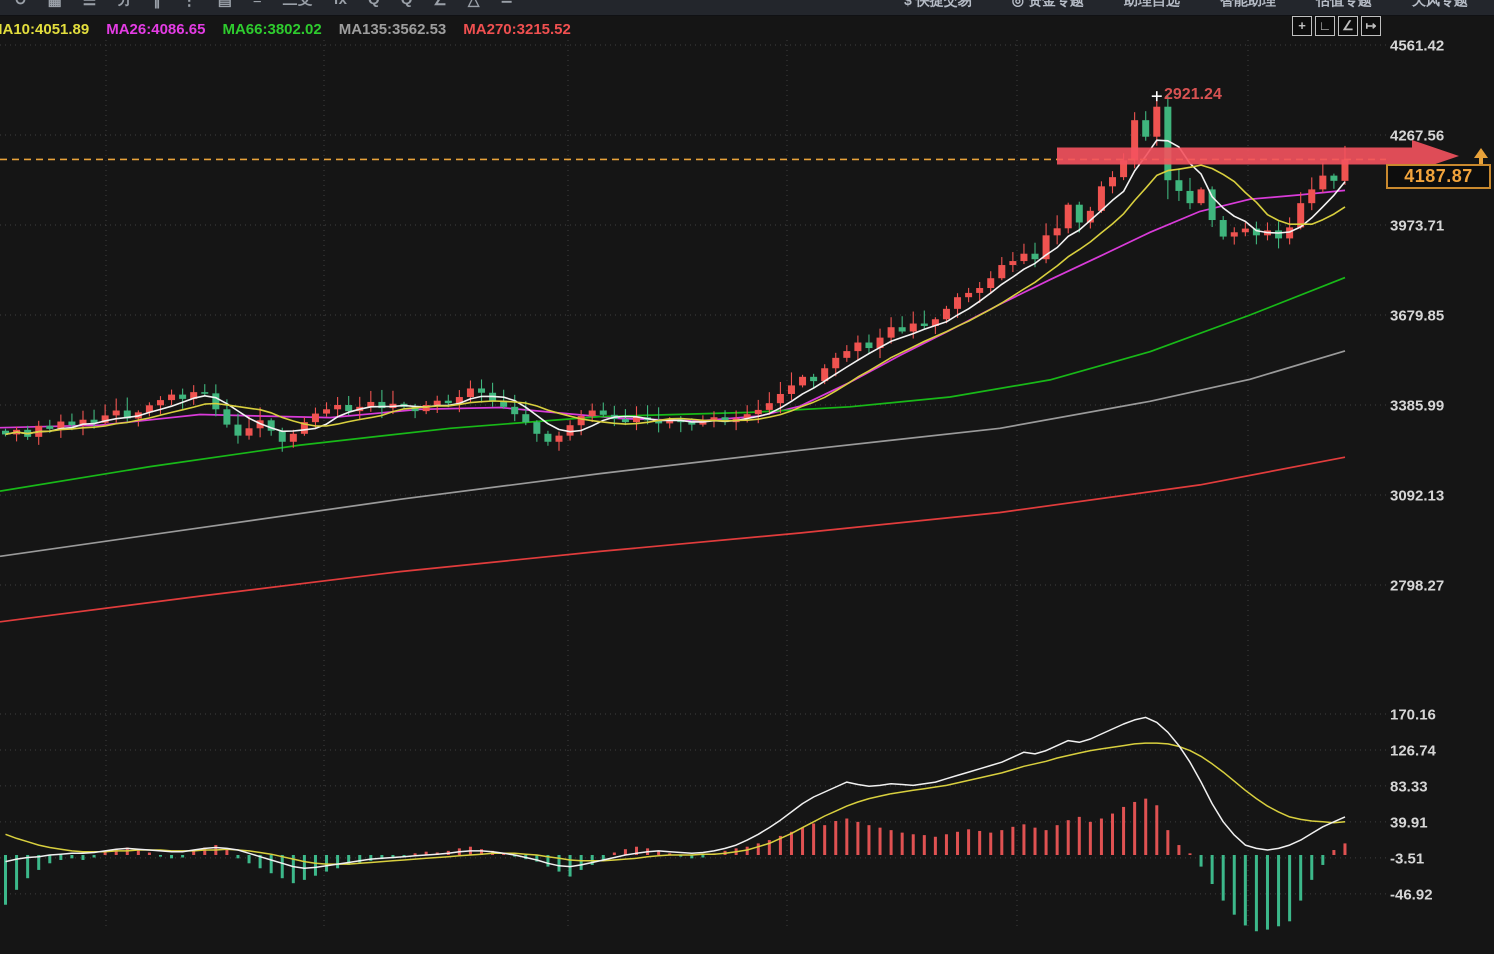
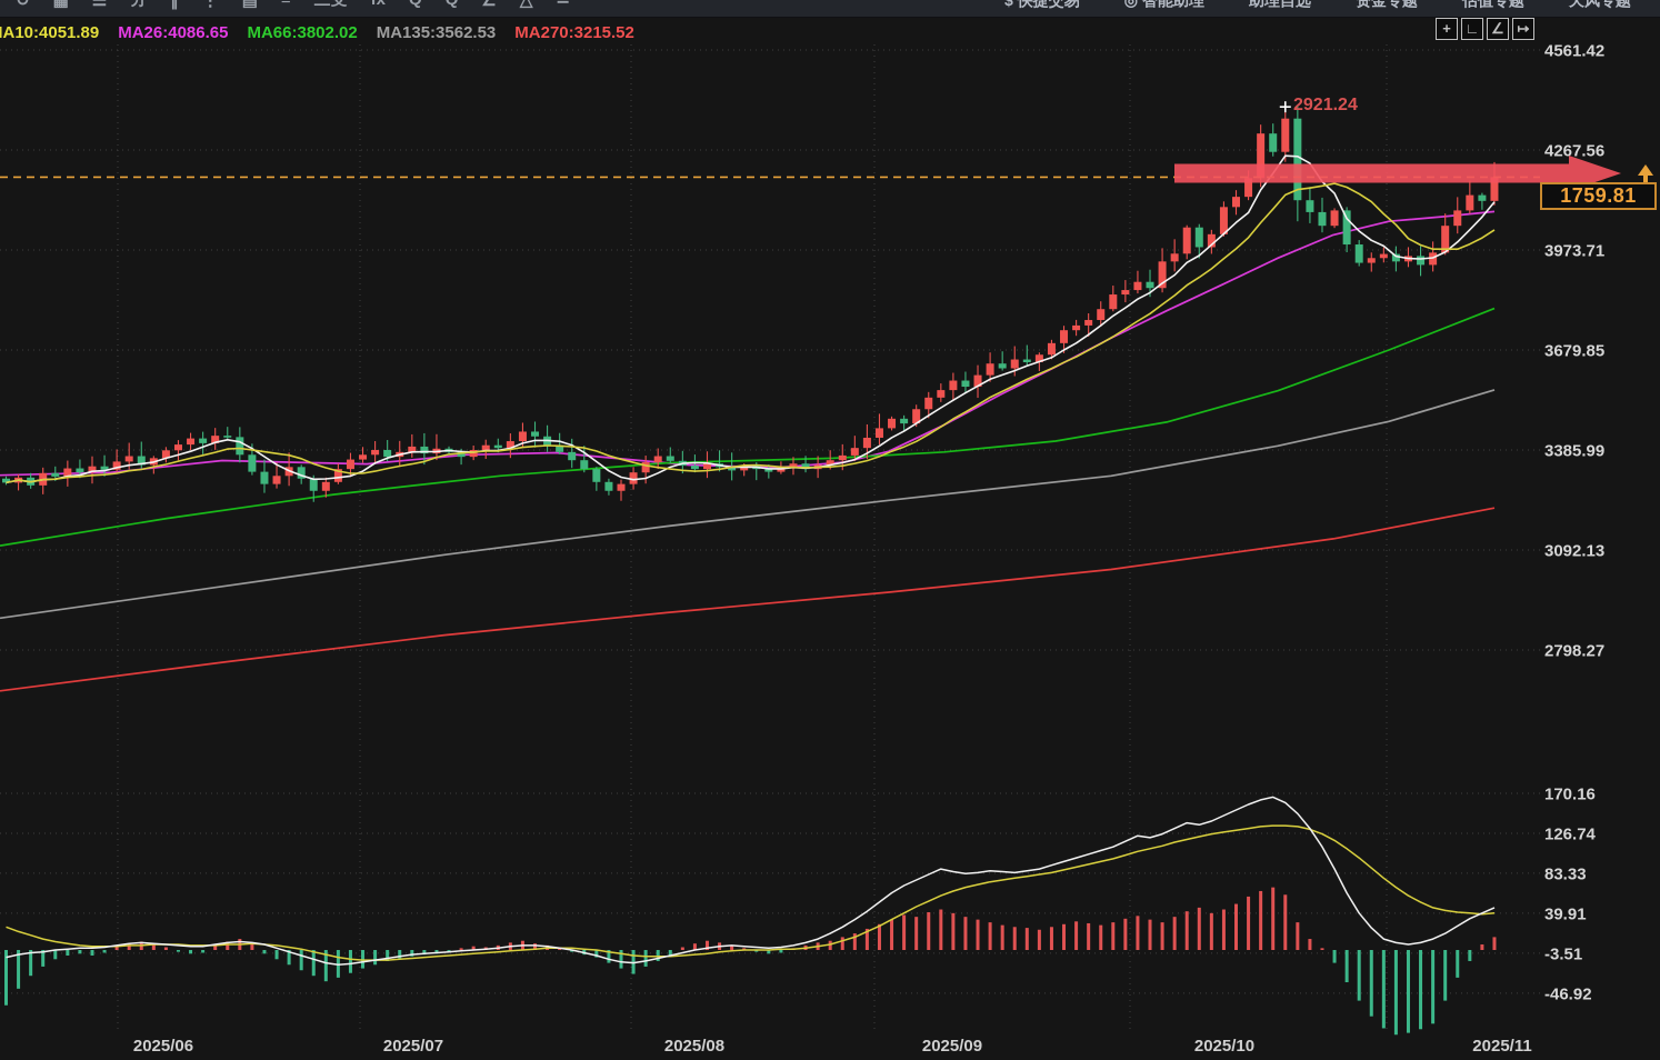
  ↻
  ▦
  ☰
  ∥
  ⋮
  ▤
  ∠
  △
  ≙
  $
  快捷交易
  ◎
- 资金专题
+ 智能助理
  助理自选
- 智能助理
+ 资金专题
  估值专题
  天风专题
  A10:4051.89
  MA26:4086.65
  MA66:3802.02
  MA135:3562.53
  MA270:3215.52
  +
  ∟
  ∠
  ↦
  2921.24
  4561.42
  4267.56
  3973.71
  3679.85
  3385.99
  3092.13
  2798.27
  170.16
  126.74
  83.33
  39.91
  -3.51
  -46.92
+ 2025/06
+ 2025/07
+ 2025/08
+ 2025/09
+ 2025/10
+ 2025/11
- 4187.87
+ 1759.81
